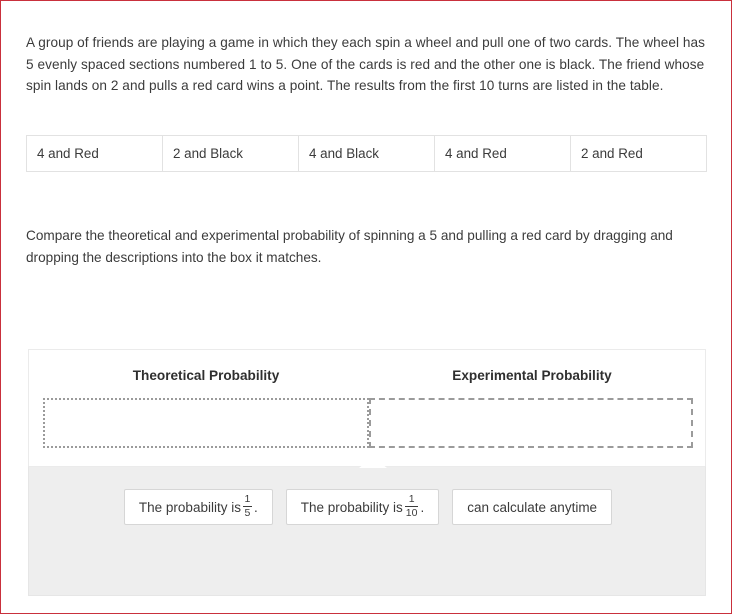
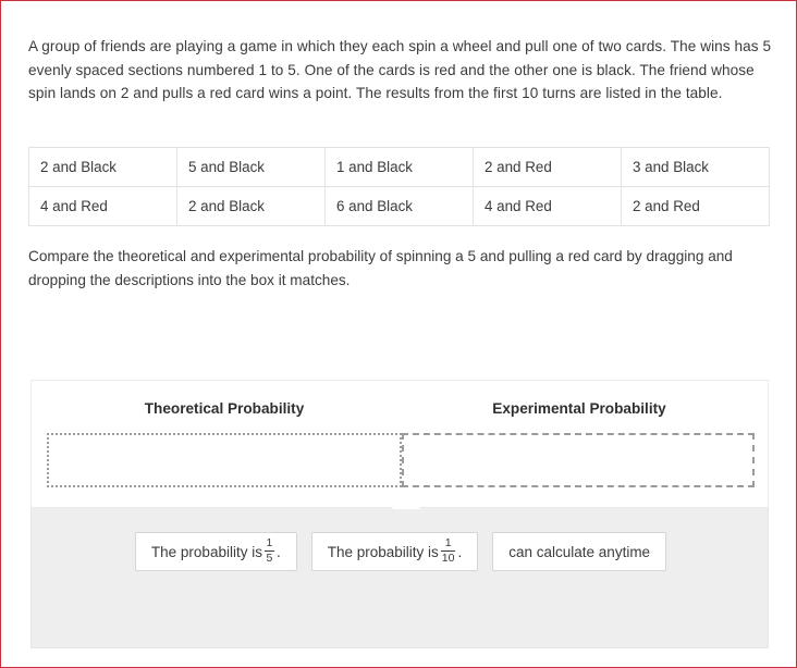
- A group of friends are playing a game in which they each spin a wheel and pull one of two cards. The wheel has 5 evenly spaced sections numbered 1 to 5. One of the cards is red and the other one is black. The friend whose spin lands on 2 and pulls a red card wins a point. The results from the first 10 turns are listed in the table.
+ A group of friends are playing a game in which they each spin a wheel and pull one of two cards. The wins has 5 evenly spaced sections numbered 1 to 5. One of the cards is red and the other one is black. The friend whose spin lands on 2 and pulls a red card wins a point. The results from the first 10 turns are listed in the table.
+ 2 and Black	5 and Black	1 and Black	2 and Red	3 and Black
- 4 and Red	2 and Black	4 and Black	4 and Red	2 and Red
+ 4 and Red	2 and Black	6 and Black	4 and Red	2 and Red
  Compare the theoretical and experimental probability of spinning a 5 and pulling a red card by dragging and dropping the descriptions into the box it matches.
  Theoretical Probability
  Experimental Probability
  The probability is
  1
  5
  .
  The probability is
  1
  10
  .
  can calculate anytime
